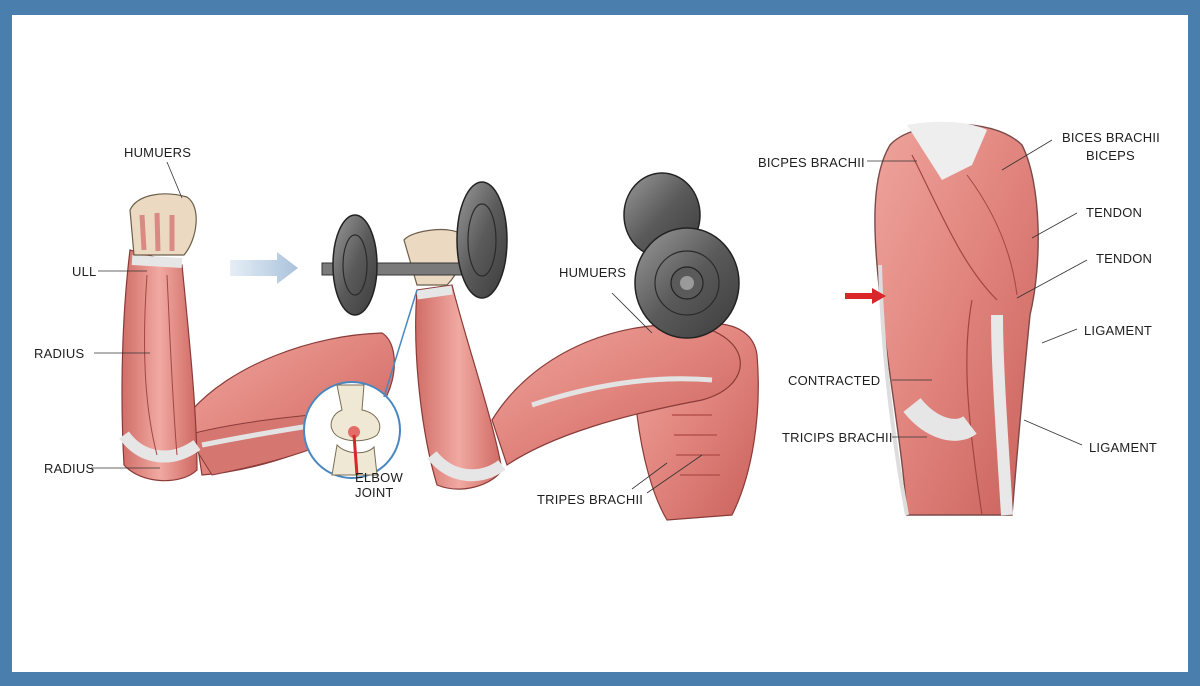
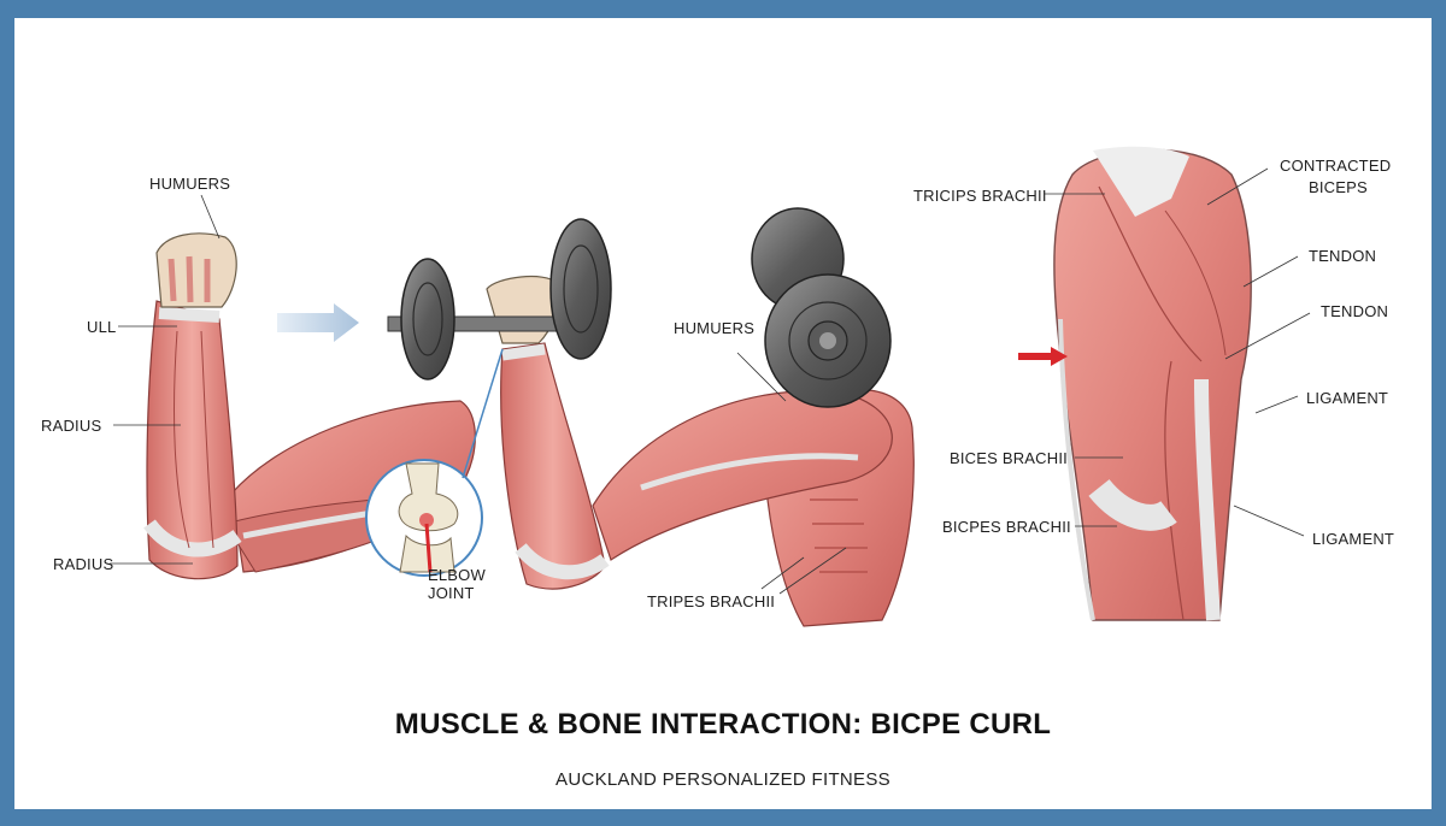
  HUMUERS
  ULL
  RADIUS
  RADIUS
  ELBOW
  JOINT
  HUMUERS
  TRIPES BRACHII
- BICPES BRACHII
+ TRICIPS BRACHII
- BICES BRACHII
+ CONTRACTED
  BICEPS
  TENDON
  TENDON
  LIGAMENT
- CONTRACTED
+ BICES BRACHII
- TRICIPS BRACHII
+ BICPES BRACHII
  LIGAMENT
+ MUSCLE & BONE INTERACTION: BICPE CURL
+ AUCKLAND PERSONALIZED FITNESS
